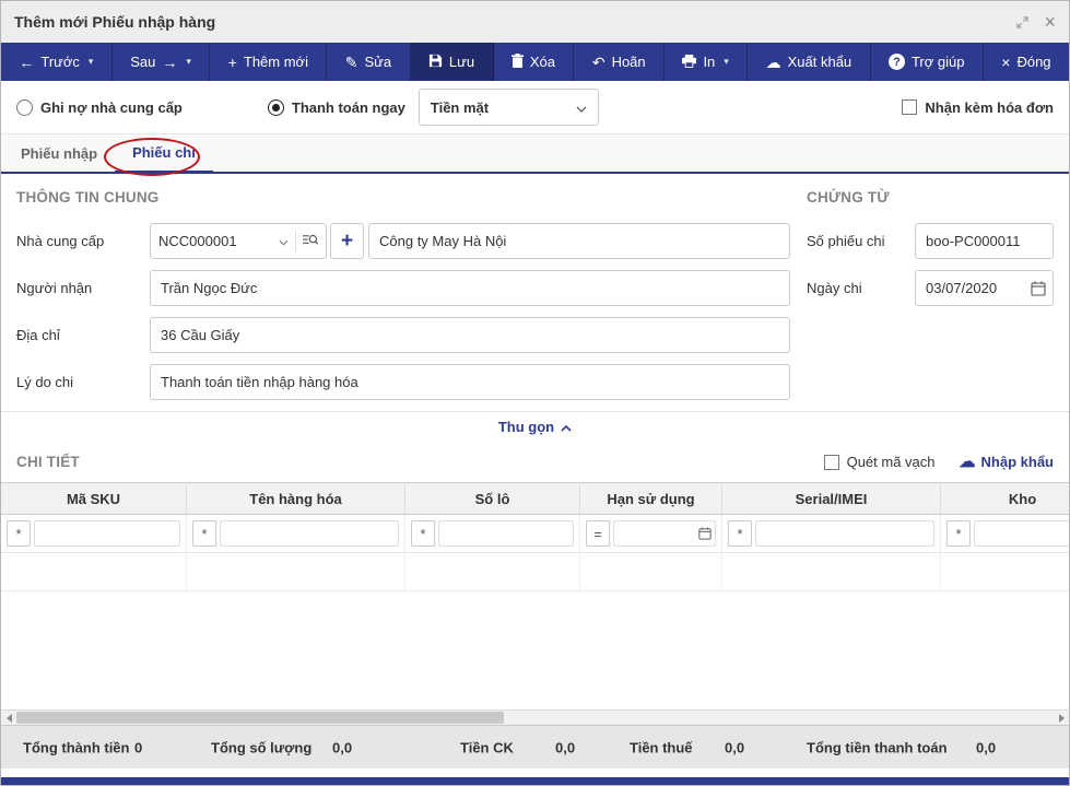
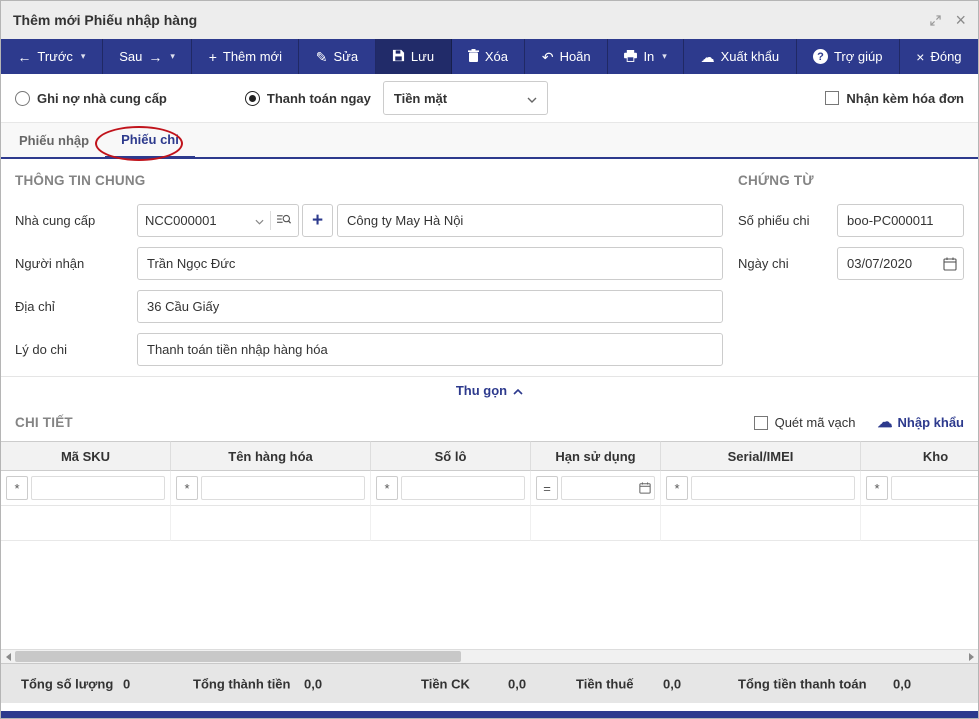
  Thêm mới Phiếu nhập hàng
  ×
  ←
  Trước
  ▾
  Sau
  →
  ▾
  +
  Thêm mới
  ✎
  Sửa
  Lưu
  Xóa
  ↶
  Hoãn
  In
  ▾
  ☁
  Xuất khẩu
  ?
  Trợ giúp
  ×
  Đóng
  Ghi nợ nhà cung cấp
  Thanh toán ngay
  Tiền mặt
  Nhận kèm hóa đơn
  Phiếu nhập
  Phiếu chi
  THÔNG TIN CHUNG
  Nhà cung cấp
  NCC000001
  +
  Công ty May Hà Nội
  Người nhận
  Trần Ngọc Đức
  Địa chỉ
  36 Cầu Giấy
  Lý do chi
  Thanh toán tiền nhập hàng hóa
  CHỨNG TỪ
  Số phiếu chi
  boo-PC000011
  Ngày chi
  03/07/2020
  Thu gọn
  CHI TIẾT
  Quét mã vạch
  ☁
  Nhập khẩu
  Mã SKU
  Tên hàng hóa
  Số lô
  Hạn sử dụng
  Serial/IMEI
  Kho
  *
  *
  *
  =
  *
  *
- Tổng thành tiền
+ Tổng số lượng
  0
- Tổng số lượng
+ Tổng thành tiền
  0,0
  Tiền CK
  0,0
  Tiền thuế
  0,0
  Tổng tiền thanh toán
  0,0
